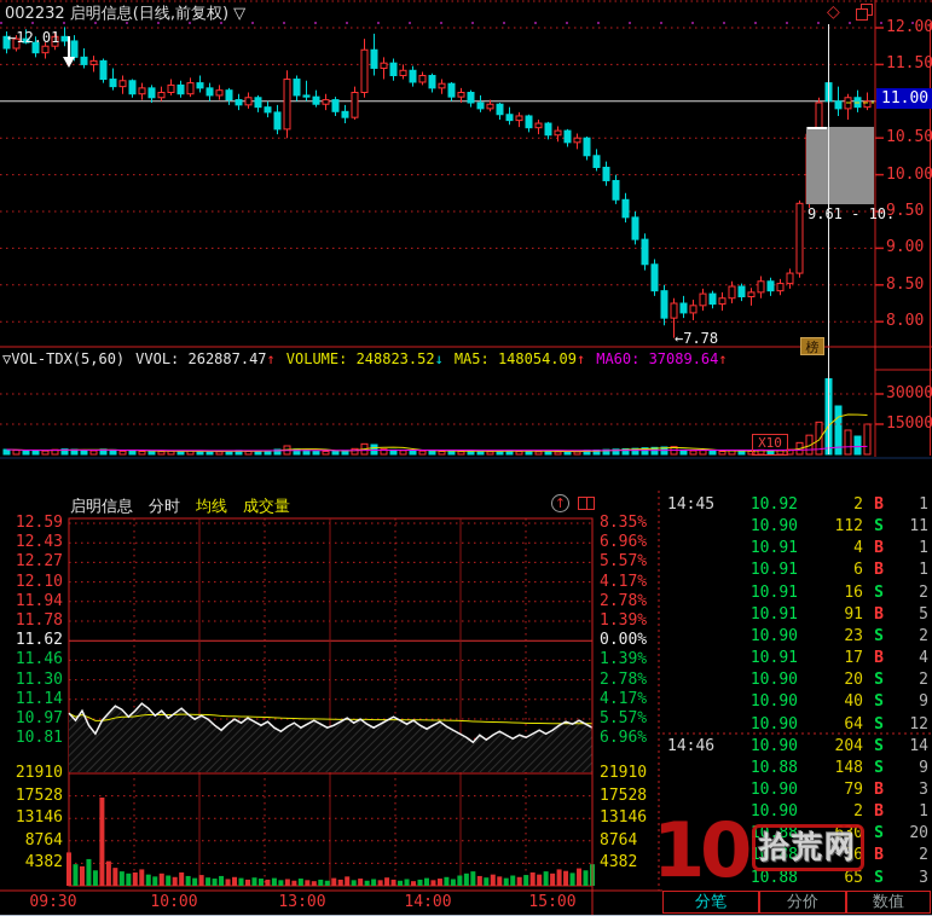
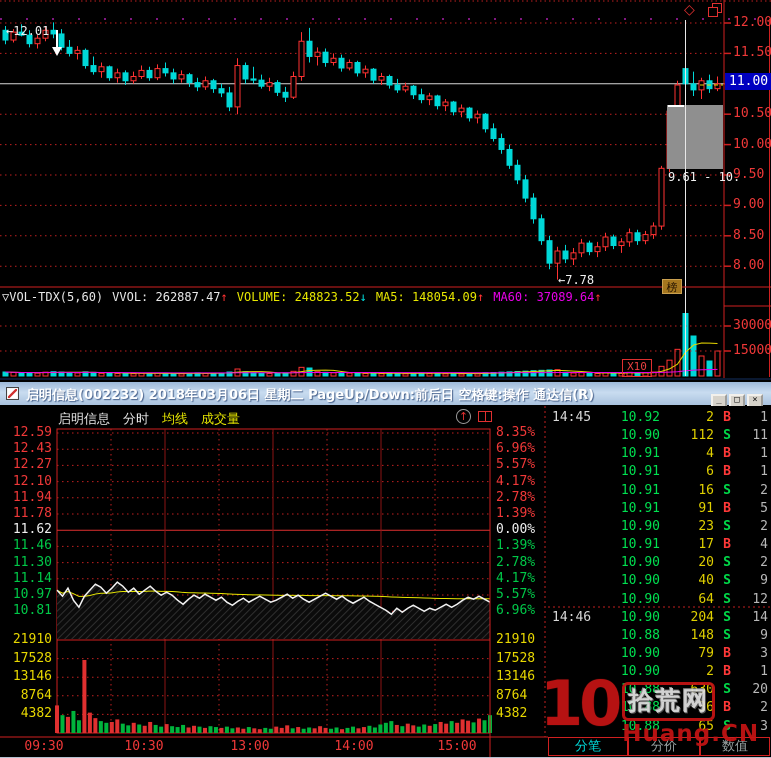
- 002232 启明信息(日线,前复权) ▽
  ←12.01
  ←7.78
  9.61 - 10.
  ◇
  11.00
  榜
  X10
  ▽VOL-TDX(5,60) VVOL: 262887.47↑ VOLUME: 248823.52↓ MA5: 148054.09↑ MA60: 37089.64↑
  12.00
  11.50
  10.50
  10.00
  9.50
  9.00
  8.50
  8.00
  30000
  15000
+ 启明信息(002232) 2018年03月06日 星期二 PageUp/Down:前后日 空格键:操作 通达信(R)
+ _ □ ×
  启明信息 分时 均线 成交量
  ↑
  12.59
  12.43
  12.27
  12.10
  11.94
  11.78
  11.62
  11.46
  11.30
  11.14
  10.97
  10.81
  8.35%
  6.96%
  5.57%
  4.17%
  2.78%
  1.39%
  0.00%
  1.39%
  2.78%
  4.17%
  5.57%
  6.96%
  21910
  21910
  17528
  17528
  13146
  13146
  8764
  8764
  4382
  4382
  09:30
- 10:00
+ 10:30
  13:00
  14:00
  15:00
  14:45
  10.92
  2
  B
  1
  10.90
  112
  S
  11
  10.91
  4
  B
  1
  10.91
  6
  B
  1
  10.91
  16
  S
  2
  10.91
  91
  B
  5
  10.90
  23
  S
  2
  10.91
  17
  B
  4
  10.90
  20
  S
  2
  10.90
  40
  S
  9
  10.90
  64
  S
  12
  14:46
  10.90
  204
  S
  14
  10.88
  148
  S
  9
  10.90
  79
  B
  3
  10.90
  2
  B
  1
  10.88
  630
  S
  20
  10.88
  36
  B
  2
  10.88
  65
  S
  3
  分笔
  分价
  数值
  10
  拾荒网
+ Huang.CN
